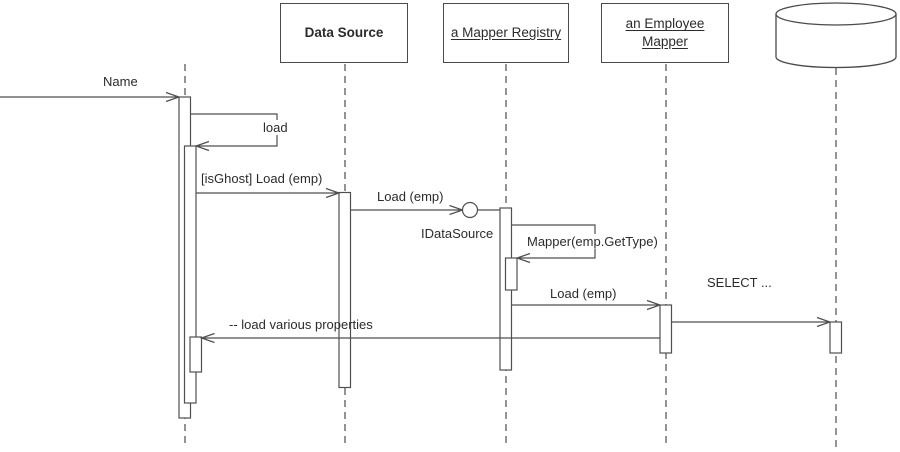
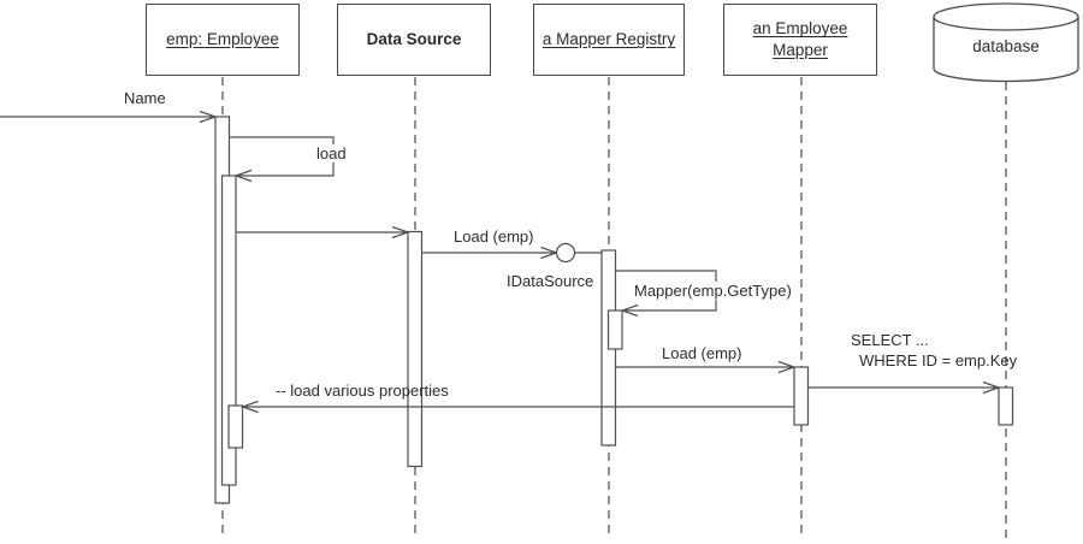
+ emp: Employee
  Data Source
  a Mapper Registry
  an Employee Mapper
+ database
  Name
  load
- [isGhost] Load (emp)
  Load (emp)
  IDataSource
  Mapper(emp.GetType)
  Load (emp)
  SELECT ...
+ WHERE ID = emp.Key
  -- load various properties
